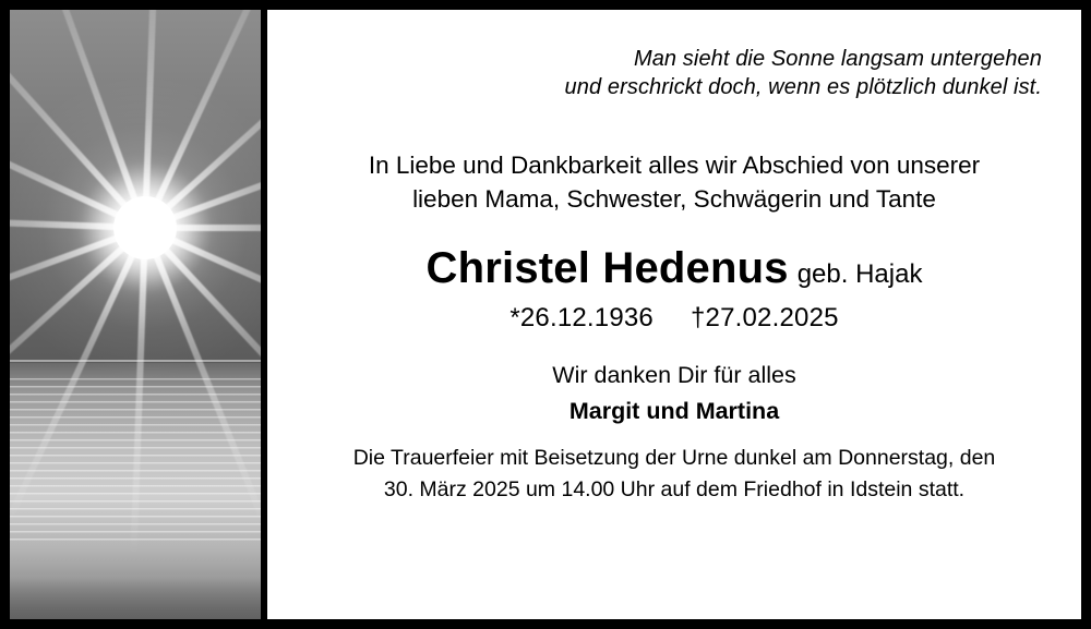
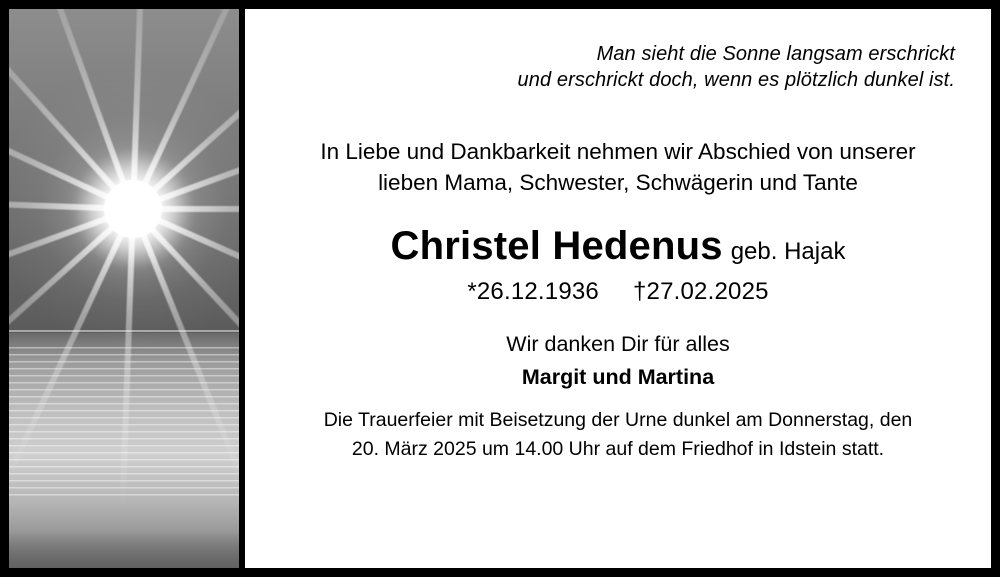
- Man sieht die Sonne langsam untergehen
+ Man sieht die Sonne langsam erschrickt
  und erschrickt doch, wenn es plötzlich dunkel ist.
- In Liebe und Dankbarkeit alles wir Abschied von unserer
+ In Liebe und Dankbarkeit nehmen wir Abschied von unserer
  lieben Mama, Schwester, Schwägerin und Tante
  Christel Hedenus geb. Hajak
  *26.12.1936 †27.02.2025
  Wir danken Dir für alles
  Margit und Martina
  Die Trauerfeier mit Beisetzung der Urne dunkel am Donnerstag, den
- 30. März 2025 um 14.00 Uhr auf dem Friedhof in Idstein statt.
+ 20. März 2025 um 14.00 Uhr auf dem Friedhof in Idstein statt.
